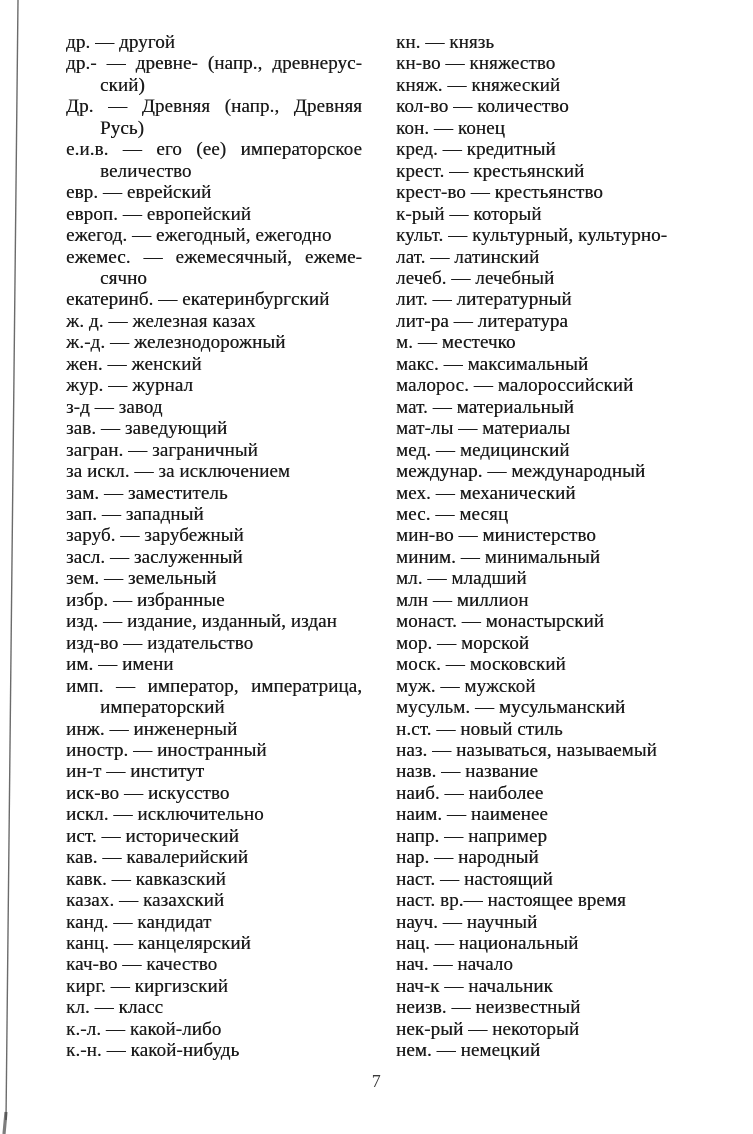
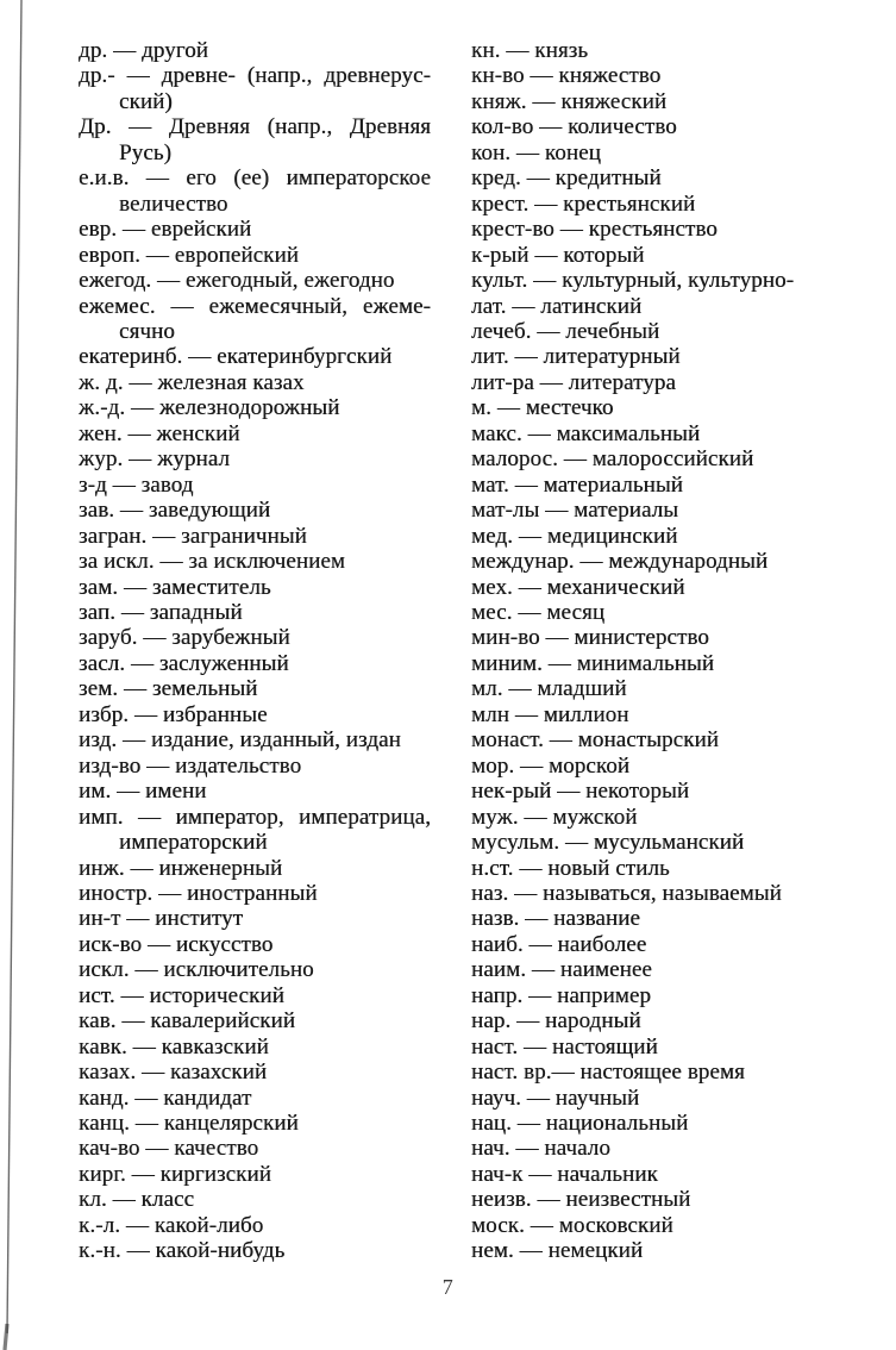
  др. — другой
  др.- — древне- (напр., древнерус-
  ский)
  Др. — Древняя (напр., Древняя
  Русь)
  е.и.в. — его (ее) императорское
  величество
  евр. — еврейский
  европ. — европейский
  ежегод. — ежегодный, ежегодно
  ежемес. — ежемесячный, ежеме-
  сячно
  екатеринб. — екатеринбургский
  ж. д. — железная казах
  ж.-д. — железнодорожный
  жен. — женский
  жур. — журнал
  з-д — завод
  зав. — заведующий
  загран. — заграничный
  за искл. — за исключением
  зам. — заместитель
  зап. — западный
  заруб. — зарубежный
  засл. — заслуженный
  зем. — земельный
  избр. — избранные
  изд. — издание, изданный, издан
  изд-во — издательство
  им. — имени
  имп. — император, императрица,
  императорский
  инж. — инженерный
  иностр. — иностранный
  ин-т — институт
  иск-во — искусство
  искл. — исключительно
  ист. — исторический
  кав. — кавалерийский
  кавк. — кавказский
  казах. — казахский
  канд. — кандидат
  канц. — канцелярский
  кач-во — качество
  кирг. — киргизский
  кл. — класс
  к.-л. — какой-либо
  к.-н. — какой-нибудь
  кн. — князь
  кн-во — княжество
  княж. — княжеский
  кол-во — количество
  кон. — конец
  кред. — кредитный
  крест. — крестьянский
  крест-во — крестьянство
  к-рый — который
  культ. — культурный, культурно-
  лат. — латинский
  лечеб. — лечебный
  лит. — литературный
  лит-ра — литература
  м. — местечко
  макс. — максимальный
  малорос. — малороссийский
  мат. — материальный
  мат-лы — материалы
  мед. — медицинский
  междунар. — международный
  мех. — механический
  мес. — месяц
  мин-во — министерство
  миним. — минимальный
  мл. — младший
  млн — миллион
  монаст. — монастырский
  мор. — морской
- моск. — московский
+ нек-рый — некоторый
  муж. — мужской
  мусульм. — мусульманский
  н.ст. — новый стиль
  наз. — называться, называемый
  назв. — название
  наиб. — наиболее
  наим. — наименее
  напр. — например
  нар. — народный
  наст. — настоящий
  наст. вр.— настоящее время
  науч. — научный
  нац. — национальный
  нач. — начало
  нач-к — начальник
  неизв. — неизвестный
- нек-рый — некоторый
+ моск. — московский
  нем. — немецкий
  7
